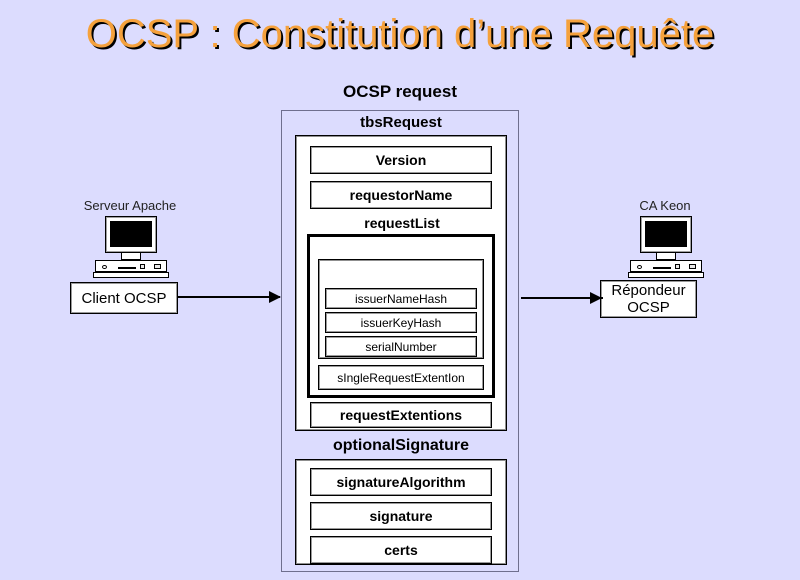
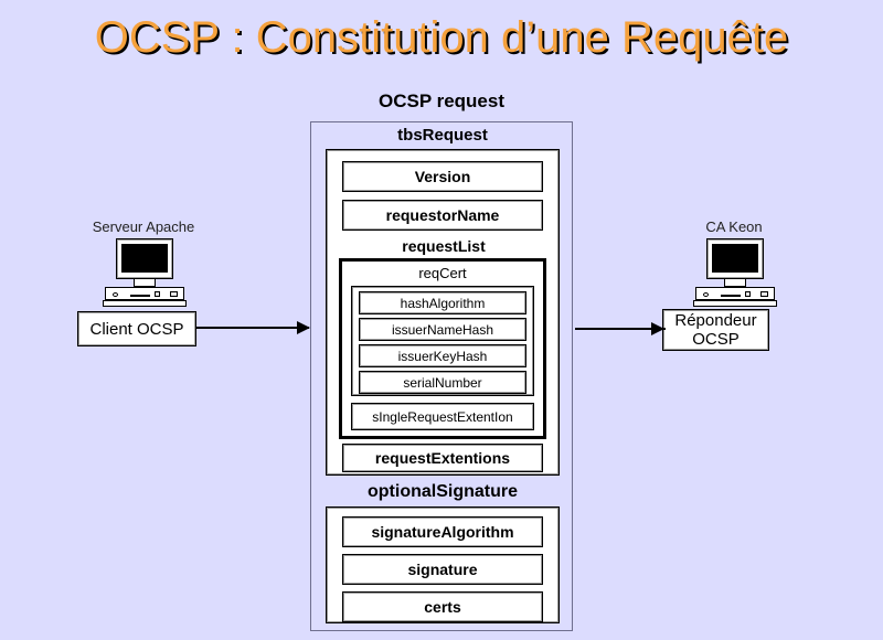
  OCSP : Constitution d’une Requête
  Serveur Apache
  Client OCSP
  CA Keon
  Répondeur OCSP
  OCSP request
  tbsRequest
  Version
  requestorName
  requestList
+ reqCert
+ hashAlgorithm
  issuerNameHash
  issuerKeyHash
  serialNumber
  sIngleRequestExtentIon
  requestExtentions
  optionalSignature
  signatureAlgorithm
  signature
  certs
